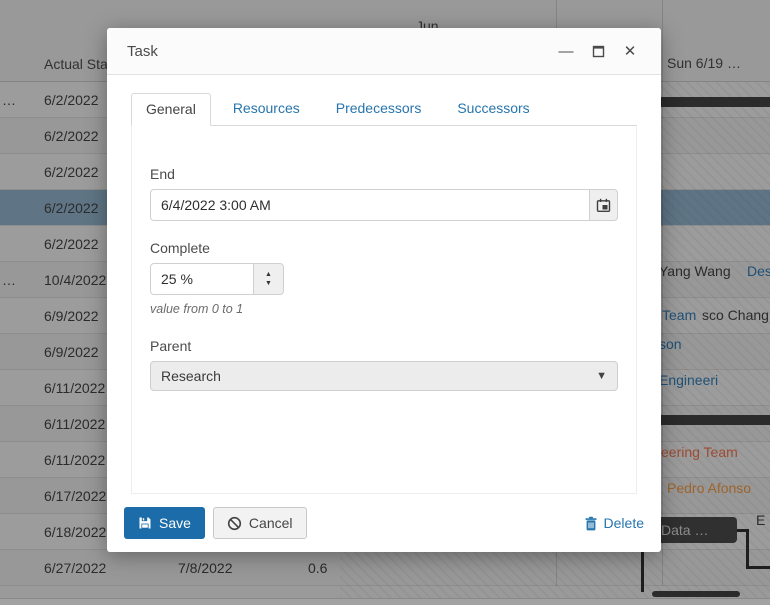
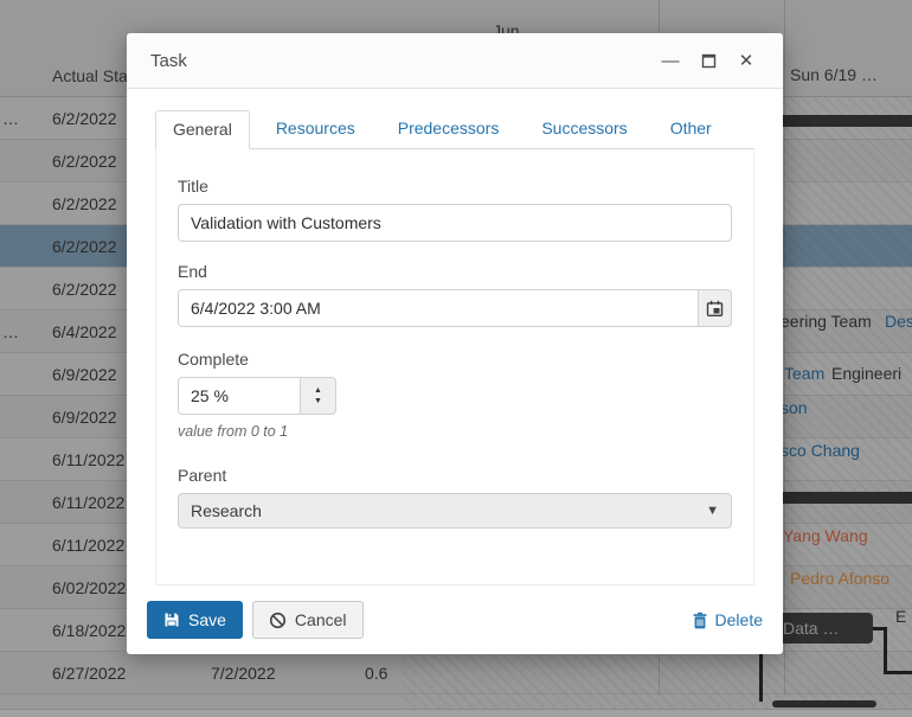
  Jun
  Sun 6/19 …
  Actual Sta
  …
  6/2/2022
  6/2/2022
  6/2/2022
  6/2/2022
  6/2/2022
  …
- 10/4/2022
+ 6/4/2022
  6/9/2022
  6/9/2022
  6/11/2022
  6/11/2022
  6/11/2022
- 6/17/2022
+ 6/02/2022
  6/18/2022
  6/27/2022
- 7/8/2022
+ 7/2/2022
  0.6
  Data …
- Yang Wang
+ eering Team
  Des
  Team
- sco Chang
+ Engineeri
  son
- Engineeri
+ sco Chang
- eering Team
+ Yang Wang
  Pedro Afonso
  E
  Task
  —
  ✕
  General
  Resources
  Predecessors
  Successors
+ Other
+ Title
+ Validation with Customers
  End
  6/4/2022 3:00 AM
  Complete
  25 %
  value from 0 to 1
  Parent
  Research
  ▼
  Save
  Cancel
  Delete
